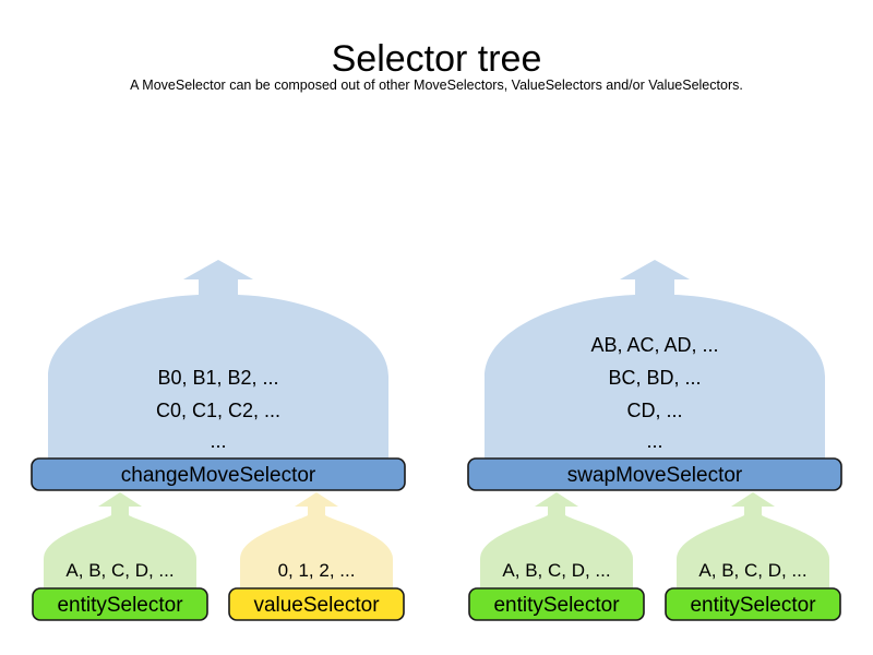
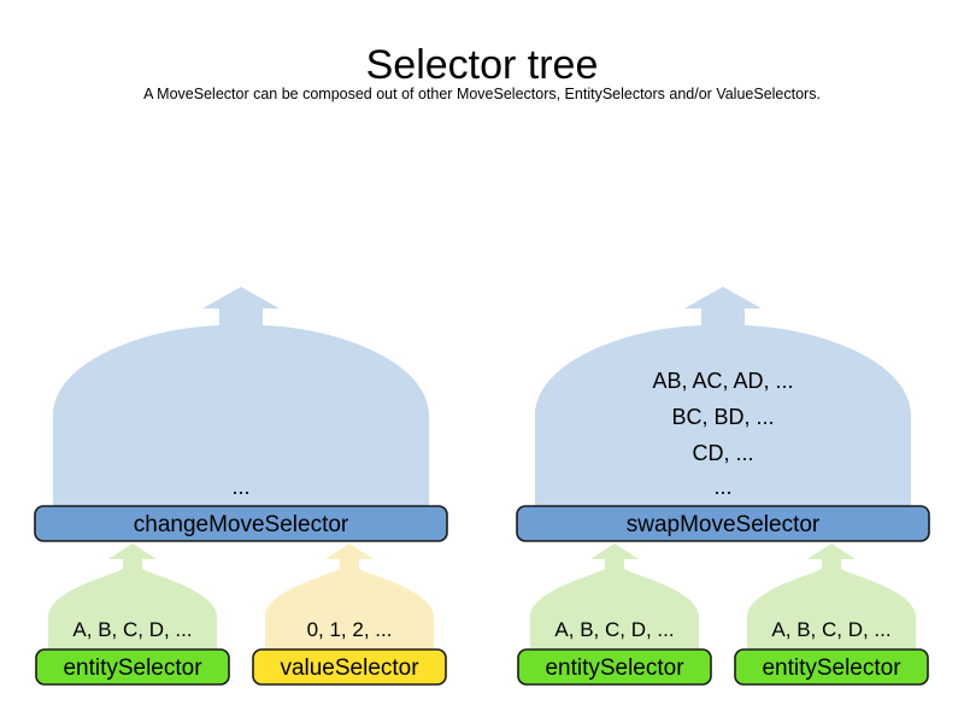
  Selector tree
- A MoveSelector can be composed out of other MoveSelectors, ValueSelectors and/or ValueSelectors.
+ A MoveSelector can be composed out of other MoveSelectors, EntitySelectors and/or ValueSelectors.
- B0, B1, B2, ...
- C0, C1, C2, ...
  ...
  changeMoveSelector
  AB, AC, AD, ...
  BC, BD, ...
  CD, ...
  ...
  swapMoveSelector
  A, B, C, D, ...
  entitySelector
  0, 1, 2, ...
  valueSelector
  A, B, C, D, ...
  entitySelector
  A, B, C, D, ...
  entitySelector
